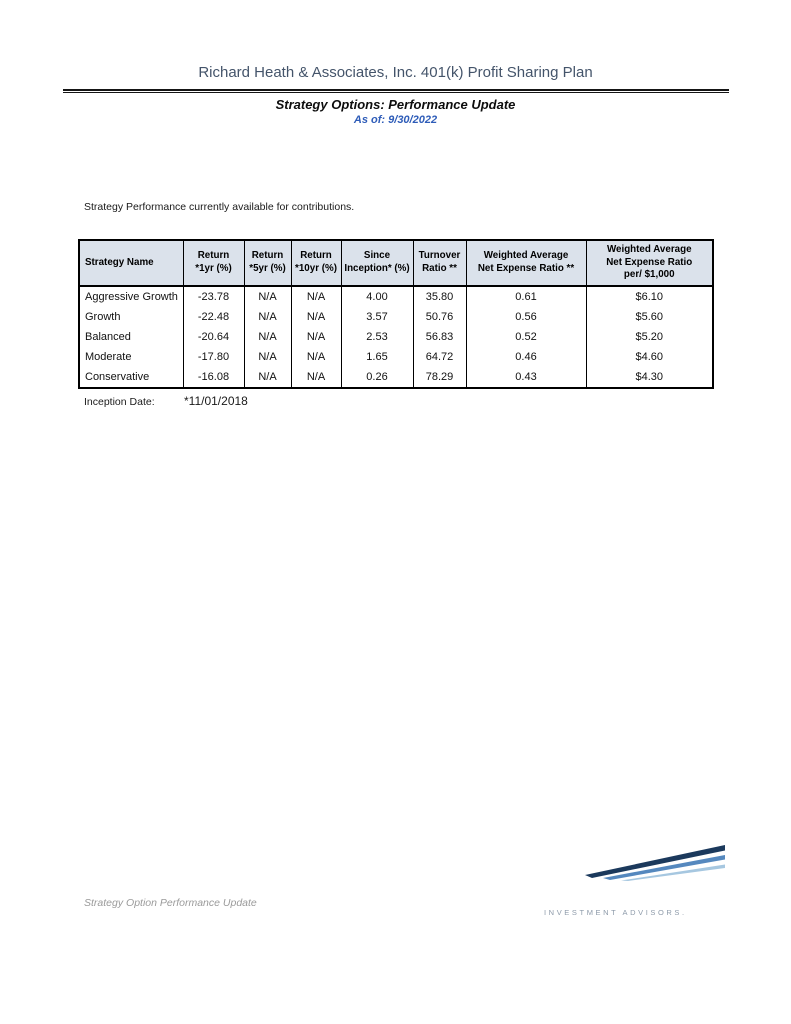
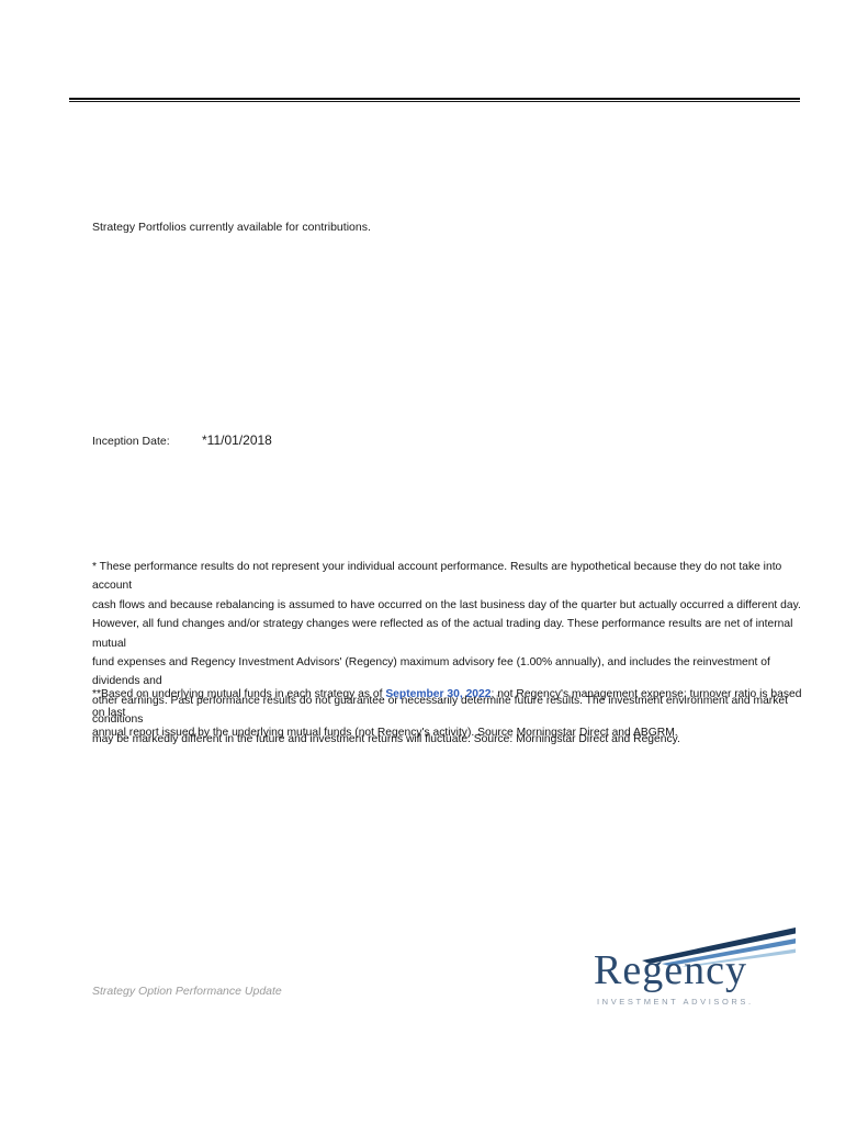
- Richard Heath & Associates, Inc. 401(k) Profit Sharing Plan
- Strategy Options: Performance Update
- As of: 9/30/2022
- Strategy Performance currently available for contributions.
+ Strategy Portfolios currently available for contributions.
- Strategy Name	Return *1yr (%)	Return *5yr (%)	Return *10yr (%)	Since Inception* (%)	Turnover Ratio **	Weighted Average Net Expense Ratio **	Weighted Average Net Expense Ratio per/ $1,000
- Aggressive Growth	-23.78	N/A	N/A	4.00	35.80	0.61	$6.10
- Growth	-22.48	N/A	N/A	3.57	50.76	0.56	$5.60
- Balanced	-20.64	N/A	N/A	2.53	56.83	0.52	$5.20
- Moderate	-17.80	N/A	N/A	1.65	64.72	0.46	$4.60
- Conservative	-16.08	N/A	N/A	0.26	78.29	0.43	$4.30
  Inception Date: *11/01/2018
+ * These performance results do not represent your individual account performance. Results are hypothetical because they do not take into account
+ cash flows and because rebalancing is assumed to have occurred on the last business day of the quarter but actually occurred a different day.
+ However, all fund changes and/or strategy changes were reflected as of the actual trading day. These performance results are net of internal mutual
+ fund expenses and Regency Investment Advisors' (Regency) maximum advisory fee (1.00% annually), and includes the reinvestment of dividends and
+ other earnings. Past performance results do not guarantee or necessarily determine future results. The investment environment and market conditions
+ may be markedly different in the future and investment returns will fluctuate. Source: Morningstar Direct and Regency.
+ **Based on underlying mutual funds in each strategy as of September 30, 2022; not Regency's management expense; turnover ratio is based on last
+ annual report issued by the underlying mutual funds (not Regency's activity). Source Morningstar Direct and ABGRM.
+ Regency
  INVESTMENT ADVISORS.
  Strategy Option Performance Update
